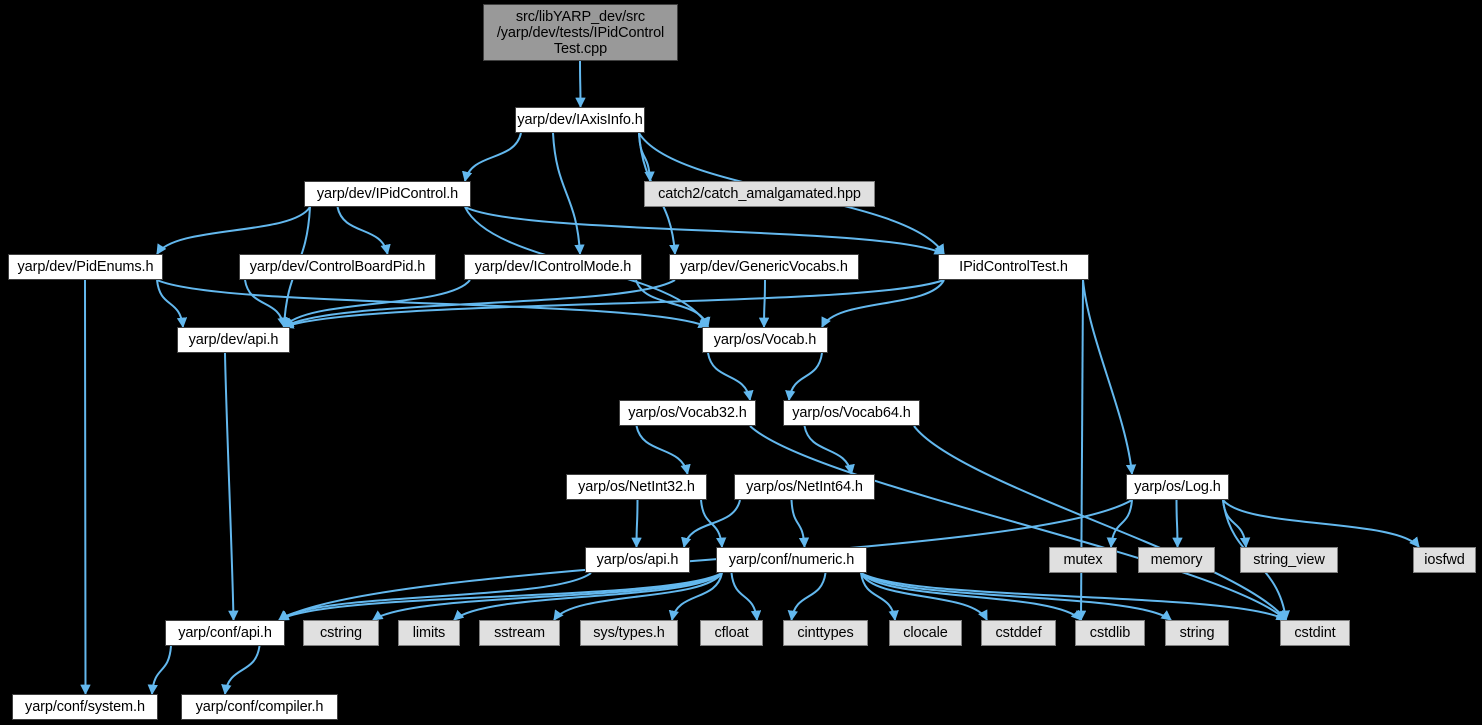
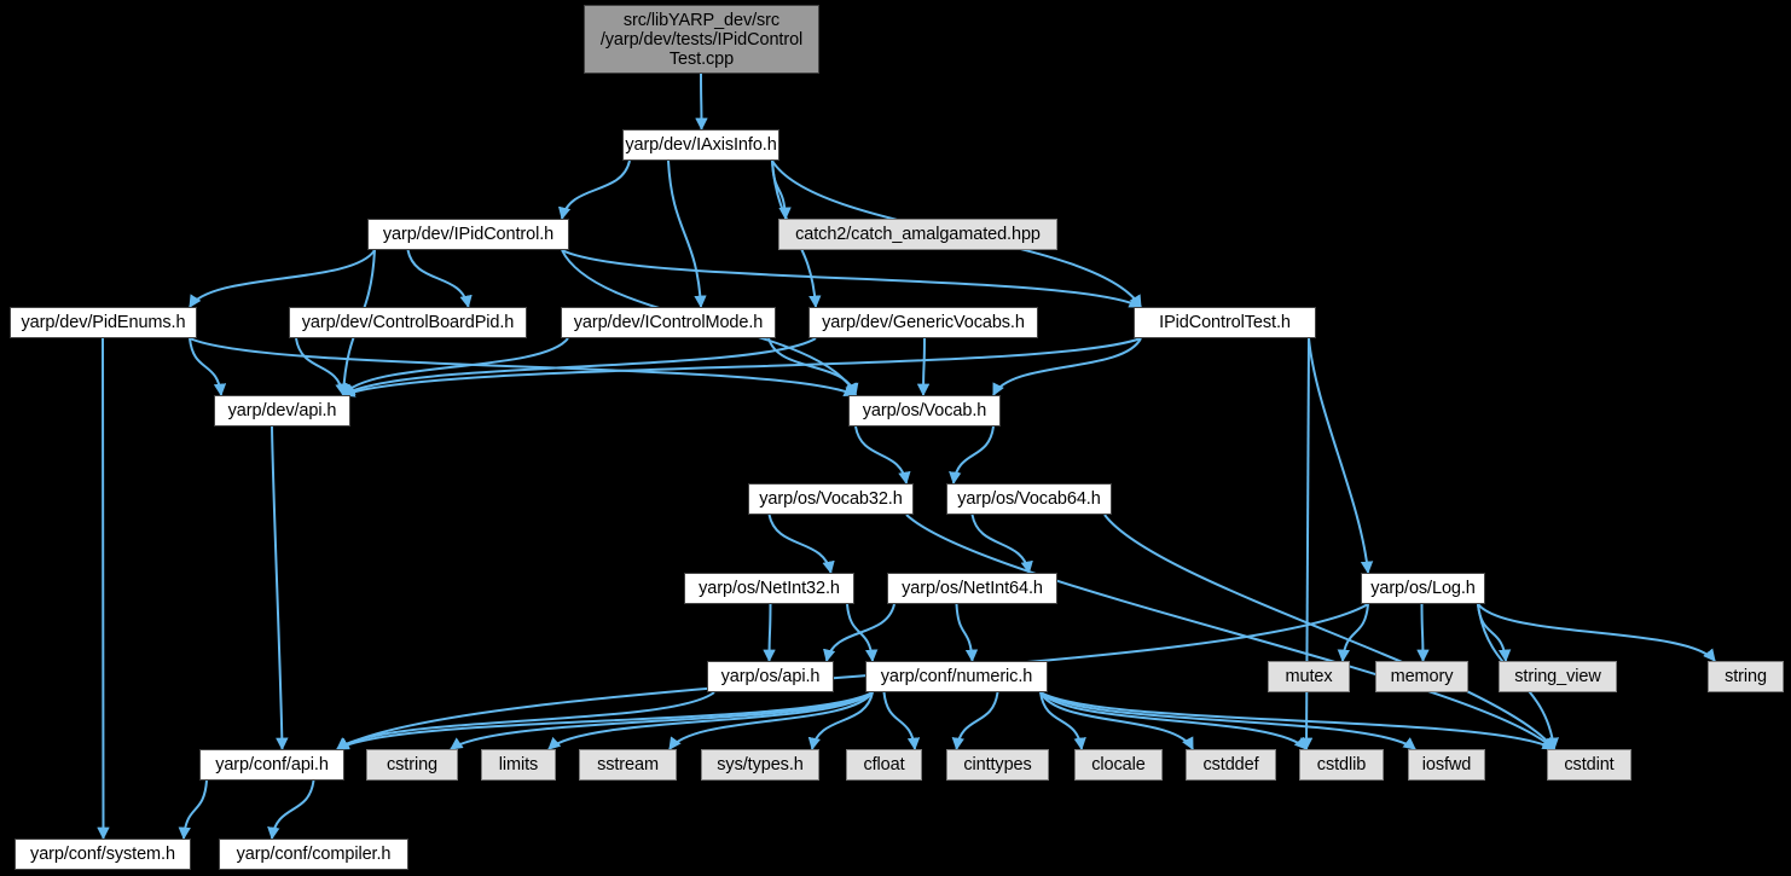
  src/libYARP_dev/src
  /yarp/dev/tests/IPidControl
  Test.cpp
  yarp/dev/IAxisInfo.h
  yarp/dev/IPidControl.h
  catch2/catch_amalgamated.hpp
  yarp/dev/PidEnums.h
  yarp/dev/ControlBoardPid.h
  yarp/dev/IControlMode.h
  yarp/dev/GenericVocabs.h
  IPidControlTest.h
  yarp/dev/api.h
  yarp/os/Vocab.h
  yarp/os/Vocab32.h
  yarp/os/Vocab64.h
  yarp/os/NetInt32.h
  yarp/os/NetInt64.h
  yarp/os/Log.h
  yarp/os/api.h
  yarp/conf/numeric.h
  mutex
  memory
  string_view
- iosfwd
+ string
  yarp/conf/api.h
  cstring
  limits
  sstream
  sys/types.h
  cfloat
  cinttypes
  clocale
  cstddef
  cstdlib
- string
+ iosfwd
  cstdint
  yarp/conf/system.h
  yarp/conf/compiler.h
